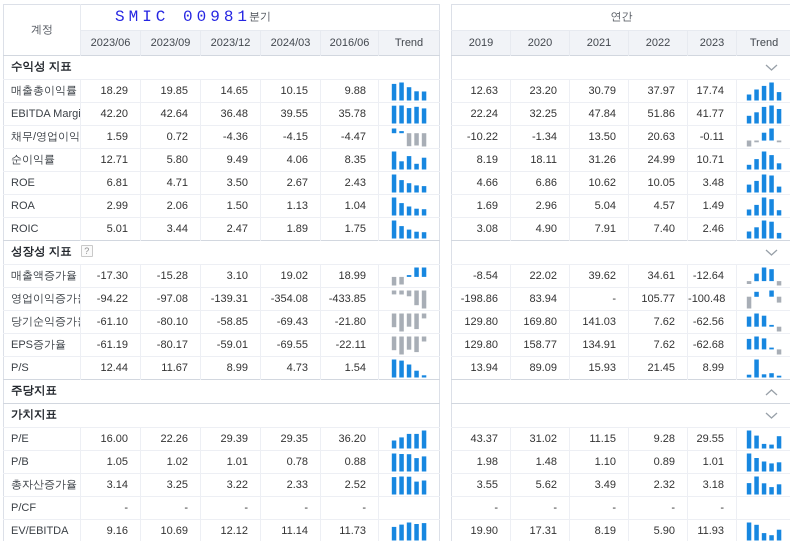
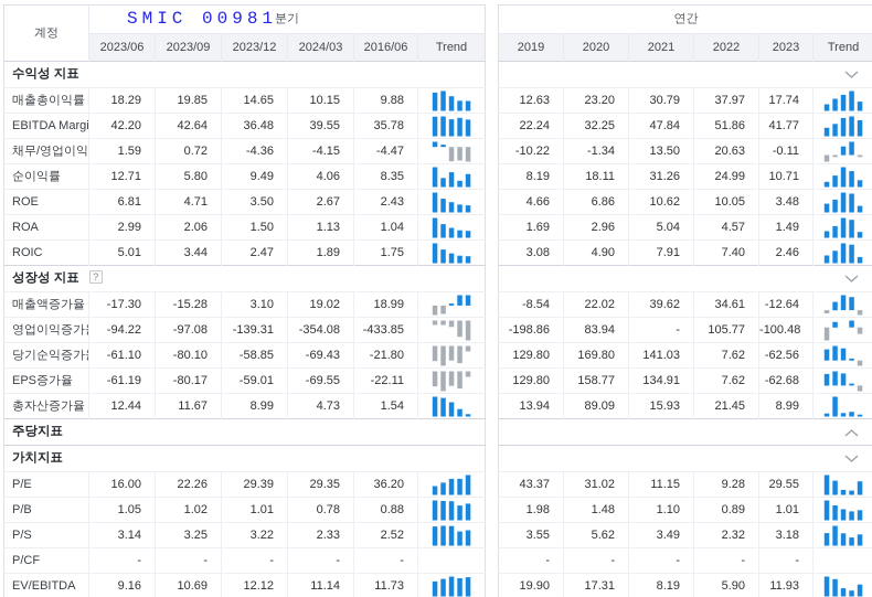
  계정	SMIC 00981 분기
  2023/06	2023/09	2023/12	2024/03	2016/06	Trend
  수익성 지표
  매출총이익률	18.29	19.85	14.65	10.15	9.88
  EBITDA Margi	42.20	42.64	36.48	39.55	35.78
  채무/영업이익	1.59	0.72	-4.36	-4.15	-4.47
  순이익률	12.71	5.80	9.49	4.06	8.35
  ROE	6.81	4.71	3.50	2.67	2.43
  ROA	2.99	2.06	1.50	1.13	1.04
  ROIC	5.01	3.44	2.47	1.89	1.75
  성장성 지표 ?
  매출액증가율	-17.30	-15.28	3.10	19.02	18.99
  영업이익증가	-94.22	-97.08	-139.31	-354.08	-433.85
  당기순익증가	-61.10	-80.10	-58.85	-69.43	-21.80
  EPS증가율	-61.19	-80.17	-59.01	-69.55	-22.11
- P/S	12.44	11.67	8.99	4.73	1.54
+ 총자산증가율	12.44	11.67	8.99	4.73	1.54
  주당지표
  가치지표
  P/E	16.00	22.26	29.39	29.35	36.20
  P/B	1.05	1.02	1.01	0.78	0.88
- 총자산증가율	3.14	3.25	3.22	2.33	2.52
+ P/S	3.14	3.25	3.22	2.33	2.52
  P/CF	-	-	-	-	-
  EV/EBITDA	9.16	10.69	12.12	11.14	11.73
  연간
  2019	2020	2021	2022	2023	Trend
  12.63	23.20	30.79	37.97	17.74
  22.24	32.25	47.84	51.86	41.77
  -10.22	-1.34	13.50	20.63	-0.11
  8.19	18.11	31.26	24.99	10.71
  4.66	6.86	10.62	10.05	3.48
  1.69	2.96	5.04	4.57	1.49
  3.08	4.90	7.91	7.40	2.46
  -8.54	22.02	39.62	34.61	-12.64
  -198.86	83.94	-	105.77	-100.48
  129.80	169.80	141.03	7.62	-62.56
  129.80	158.77	134.91	7.62	-62.68
  13.94	89.09	15.93	21.45	8.99
  43.37	31.02	11.15	9.28	29.55
  1.98	1.48	1.10	0.89	1.01
  3.55	5.62	3.49	2.32	3.18
  -	-	-	-	-
  19.90	17.31	8.19	5.90	11.93
